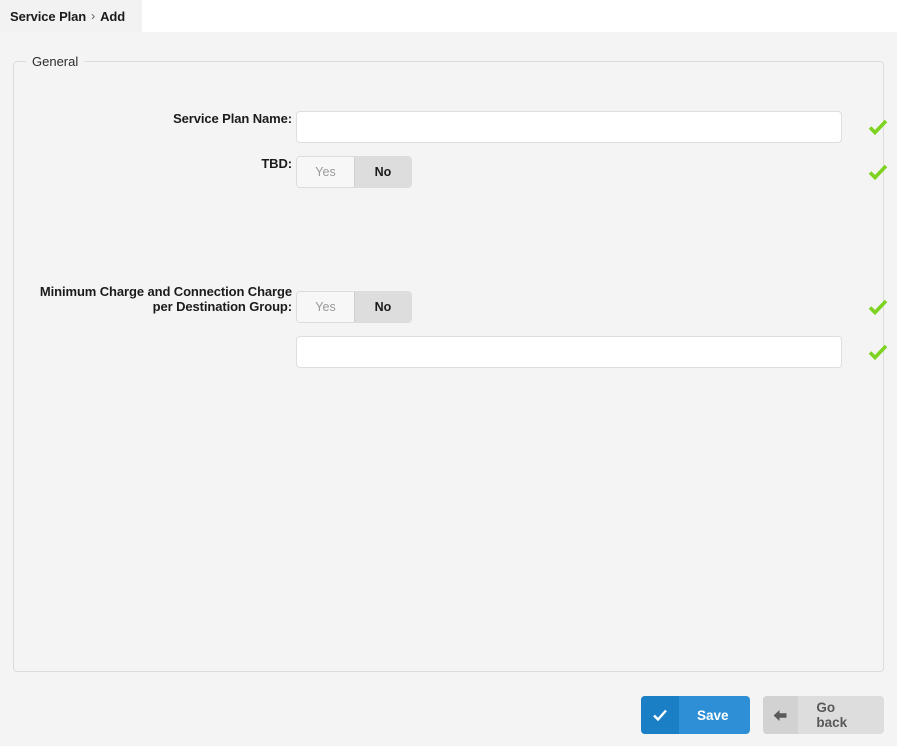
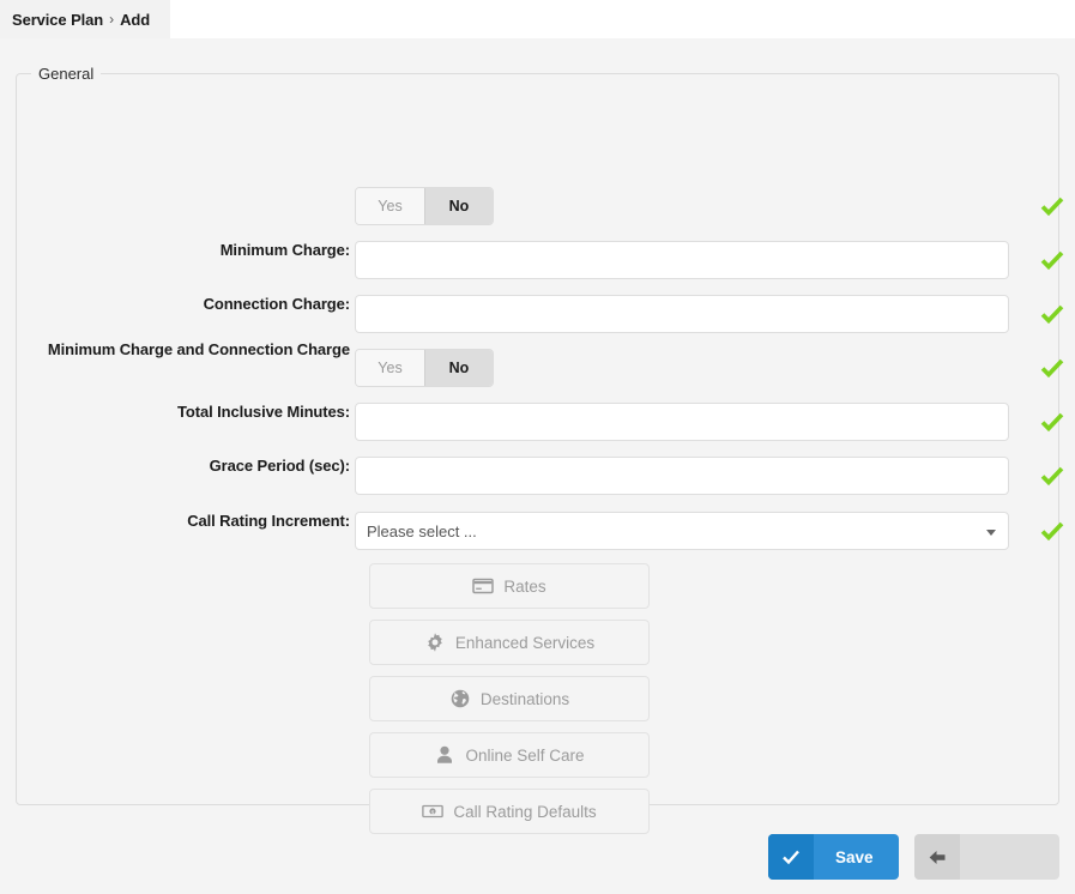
  Service Plan
  ›
  Add
  General
- Service Plan Name:
- TBD:
  Yes
  No
+ Minimum Charge:
+ Connection Charge:
  Minimum Charge and Connection Charge
- per Destination Group:
  Yes
  No
+ Total Inclusive Minutes:
+ Grace Period (sec):
+ Call Rating Increment:
+ Please select ...
+ Rates
+ Enhanced Services
+ Destinations
+ Online Self Care
+ Call Rating Defaults
  Save
- Go back
